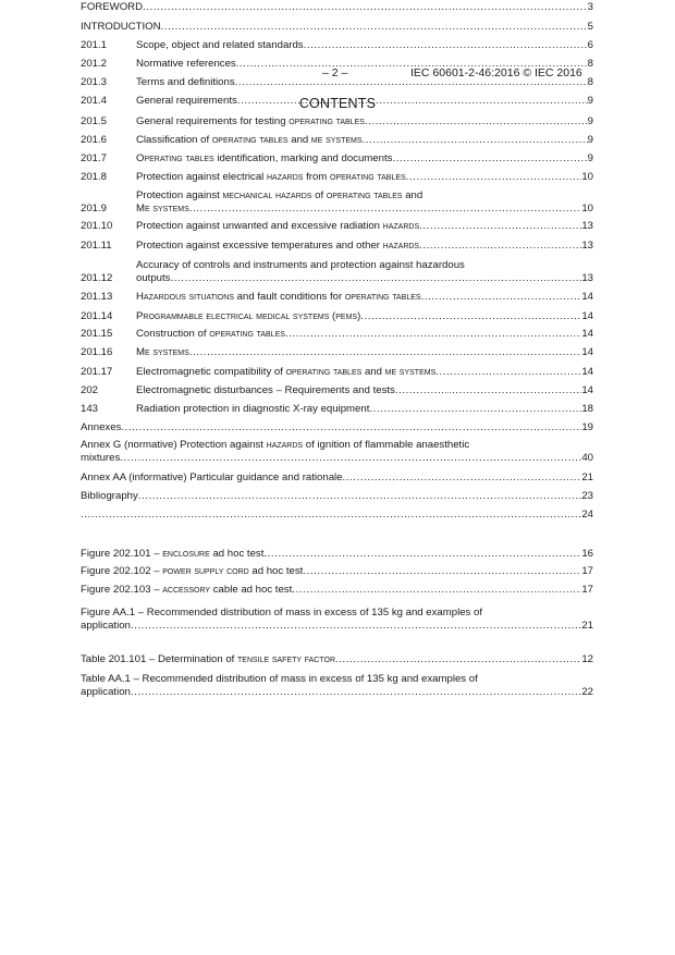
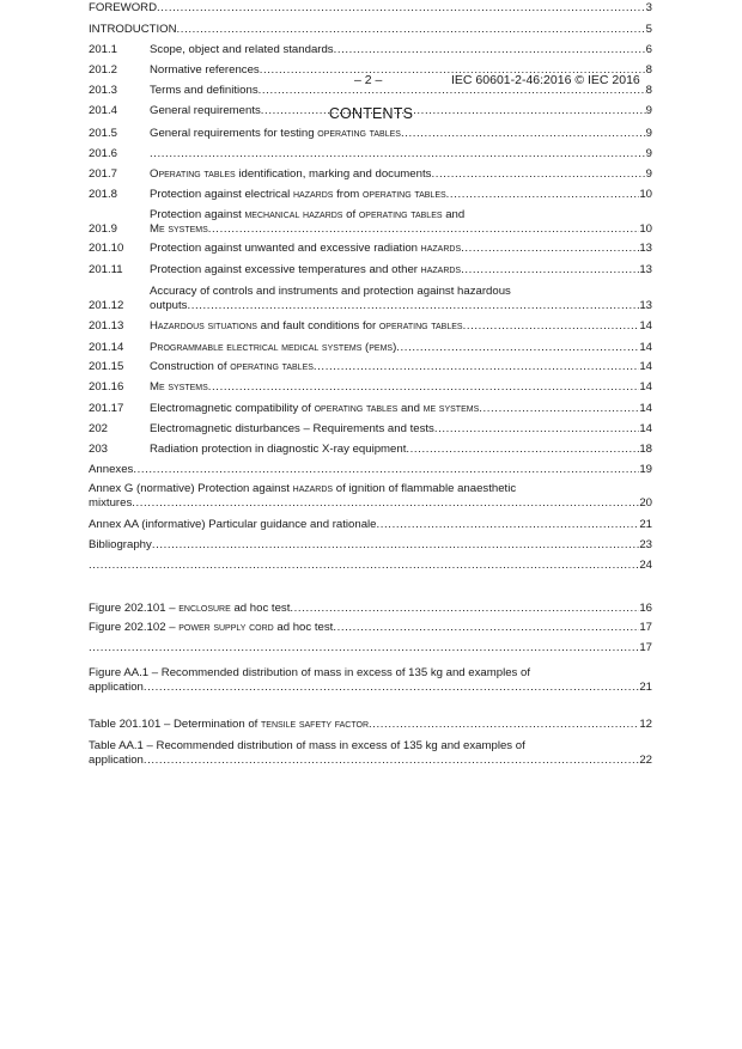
  – 2 –
  IEC 60601-2-46:2016 © IEC 2016
  CONTENTS
  FOREWORD
  3
  INTRODUCTION
  5
  201.1
  Scope, object and related standards
  6
  201.2
  Normative references
  8
  201.3
  Terms and definitions
  8
  201.4
  General requirements
  9
  201.5
  General requirements for testing operating tables
  9
  201.6
- Classification of operating tables and me systems
  9
  201.7
  Operating tables identification, marking and documents
  9
  201.8
  Protection against electrical hazards from operating tables
  10
  201.9
  Protection against mechanical hazards of operating tables and
  Me systems
  10
  201.10
  Protection against unwanted and excessive radiation hazards
  13
  201.11
  Protection against excessive temperatures and other hazards
  13
  201.12
  Accuracy of controls and instruments and protection against hazardous
  outputs
  13
  201.13
  Hazardous situations and fault conditions for operating tables
  14
  201.14
  Programmable electrical medical systems (pems)
  14
  201.15
  Construction of operating tables
  14
  201.16
  Me systems
  14
  201.17
  Electromagnetic compatibility of operating tables and me systems
  14
  202
  Electromagnetic disturbances – Requirements and tests
  14
- 143
+ 203
  Radiation protection in diagnostic X-ray equipment
  18
  Annexes
  19
  Annex G (normative) Protection against hazards of ignition of flammable anaesthetic
  mixtures
- 40
+ 20
  Annex AA (informative) Particular guidance and rationale
  21
  Bibliography
  23
  24
  Figure 202.101 – enclosure ad hoc test
  16
  Figure 202.102 – power supply cord ad hoc test
  17
- Figure 202.103 – accessory cable ad hoc test
  17
  Figure AA.1 – Recommended distribution of mass in excess of 135 kg and examples of
  application
  21
  Table 201.101 – Determination of tensile safety factor
  12
  Table AA.1 – Recommended distribution of mass in excess of 135 kg and examples of
  application
  22
